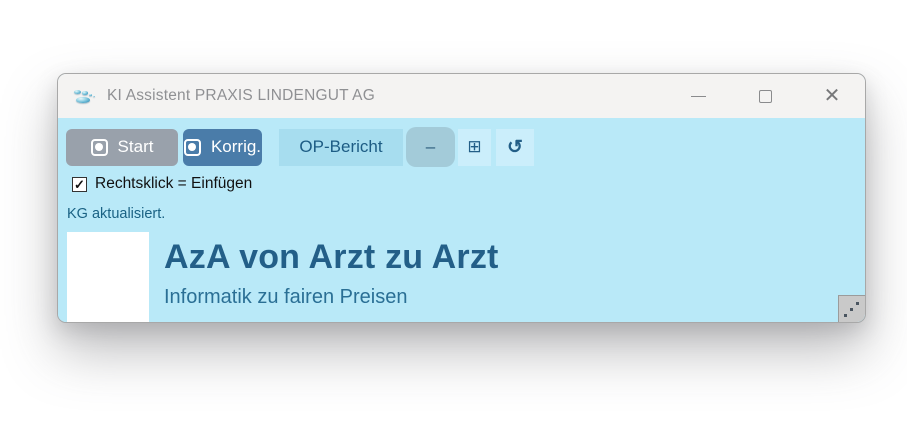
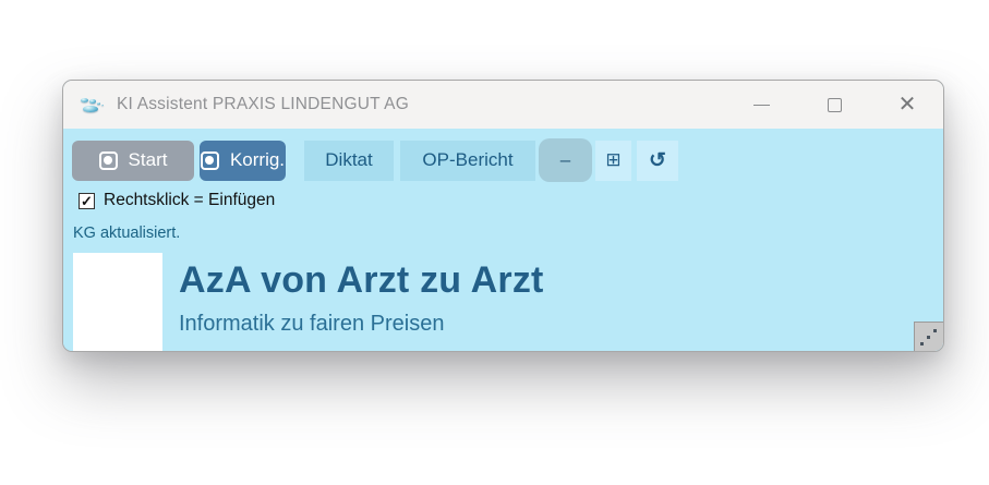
  KI Assistent PRAXIS LINDENGUT AG
  ✕
  Start
  Korrig.
+ Diktat
  OP-Bericht
  –
  ⊞
  ↺
  ✓
  Rechtsklick = Einfügen
  KG aktualisiert.
  AzA von Arzt zu Arzt
  Informatik zu fairen Preisen
